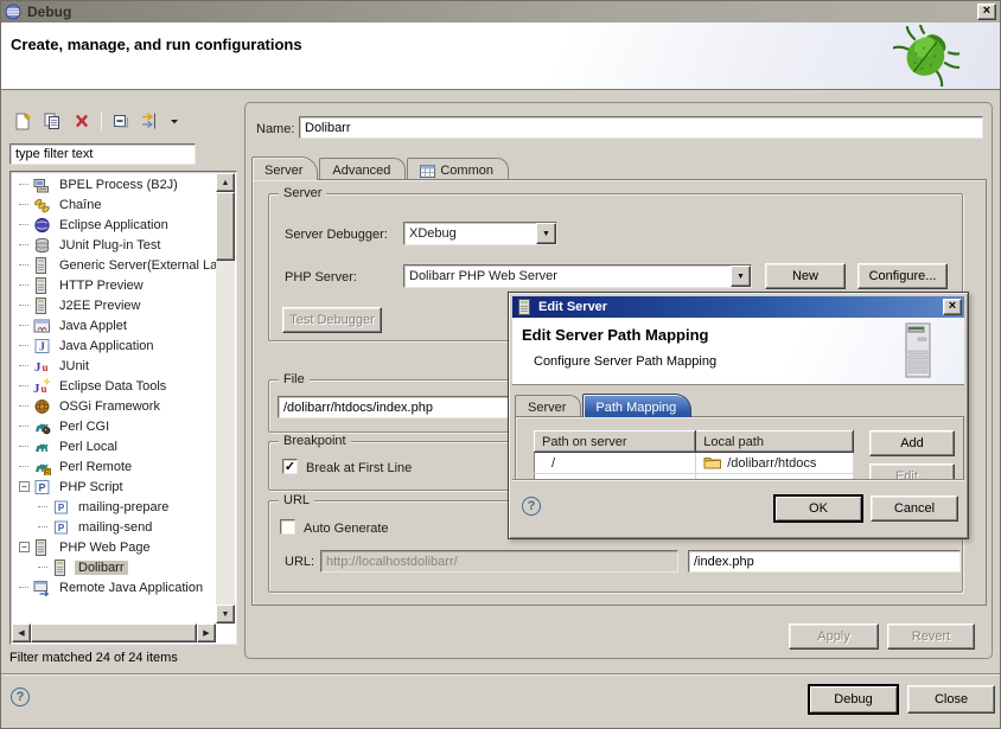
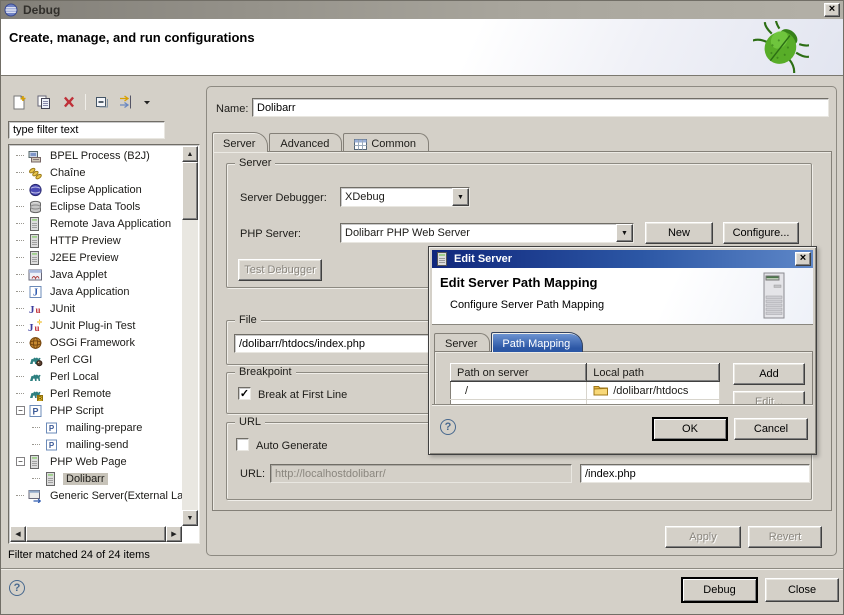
  Debug
  ×
  Create, manage, and run configurations
  type filter text
  BPEL Process (B2J)
  Chaîne
  Eclipse Application
- JUnit Plug-in Test
+ Eclipse Data Tools
- Generic Server(External La
+ Remote Java Application
  HTTP Preview
  J2EE Preview
  Java Applet
  J
  Java Application
  J
  u
  JUnit
  J
  u
- Eclipse Data Tools
+ JUnit Plug-in Test
  OSGi Framework
  Perl CGI
  Perl Local
  Perl Remote
  −
  P
  PHP Script
  P
  mailing-prepare
  P
  mailing-send
  −
  PHP Web Page
  Dolibarr
- Remote Java Application
+ Generic Server(External La
  Filter matched 24 of 24 items
  Name:
  Dolibarr
  Server
  Advanced
  Common
  Server
  Server Debugger:
  XDebug
  PHP Server:
  Dolibarr PHP Web Server
  New
  Configure...
  Test Debugger
  File
  /dolibarr/htdocs/index.php
  Breakpoint
  ✓
  Break at First Line
  URL
  Auto Generate
  URL:
  http://localhostdolibarr/
  /index.php
  Apply
  Revert
  ?
  Debug
  Close
  Edit Server
  ×
  Edit Server Path Mapping
  Configure Server Path Mapping
  Server
  Path Mapping
  Path on server	Local path
  /	/dolibarr/htdocs
  Add
  Edit...
  ?
  OK
  Cancel
